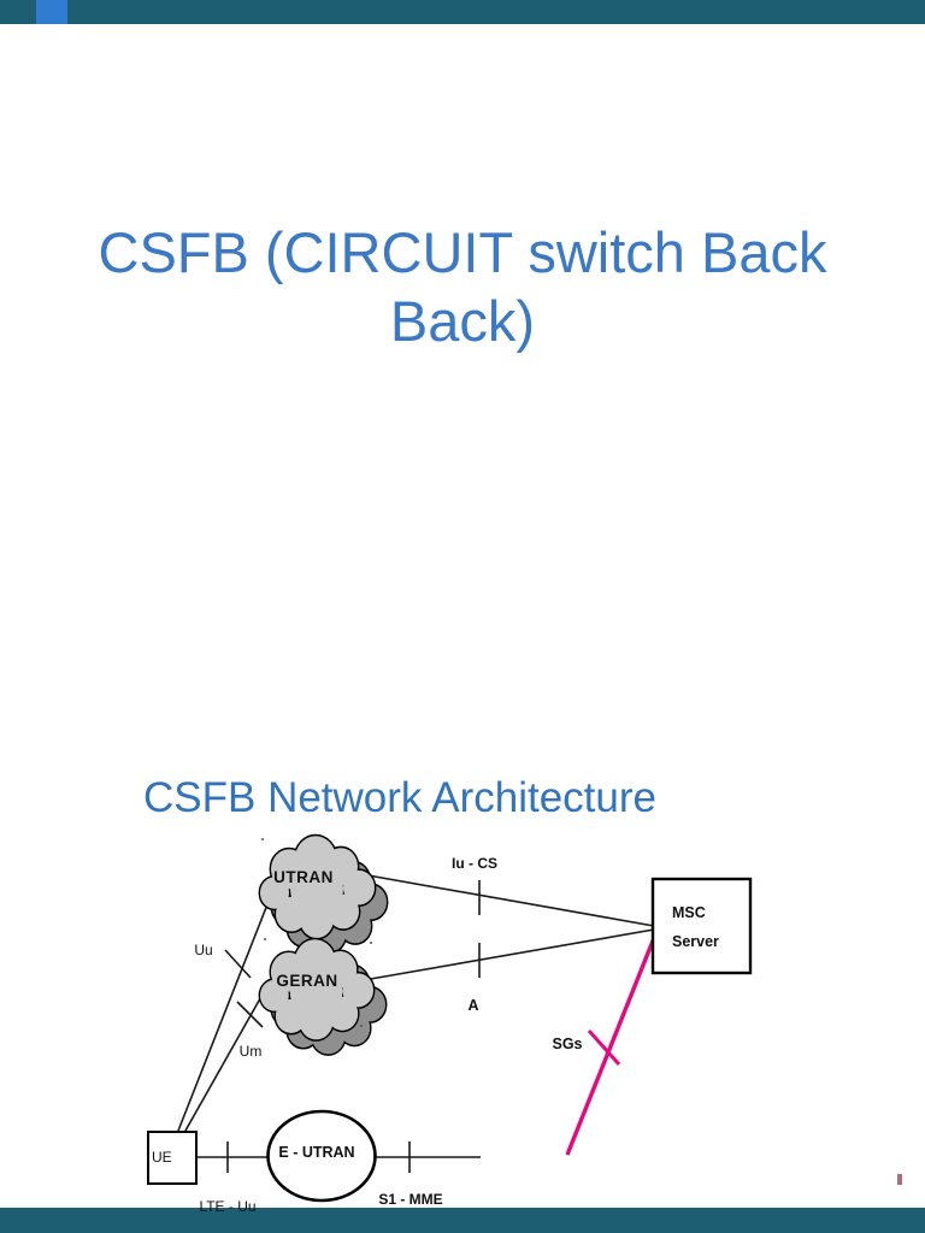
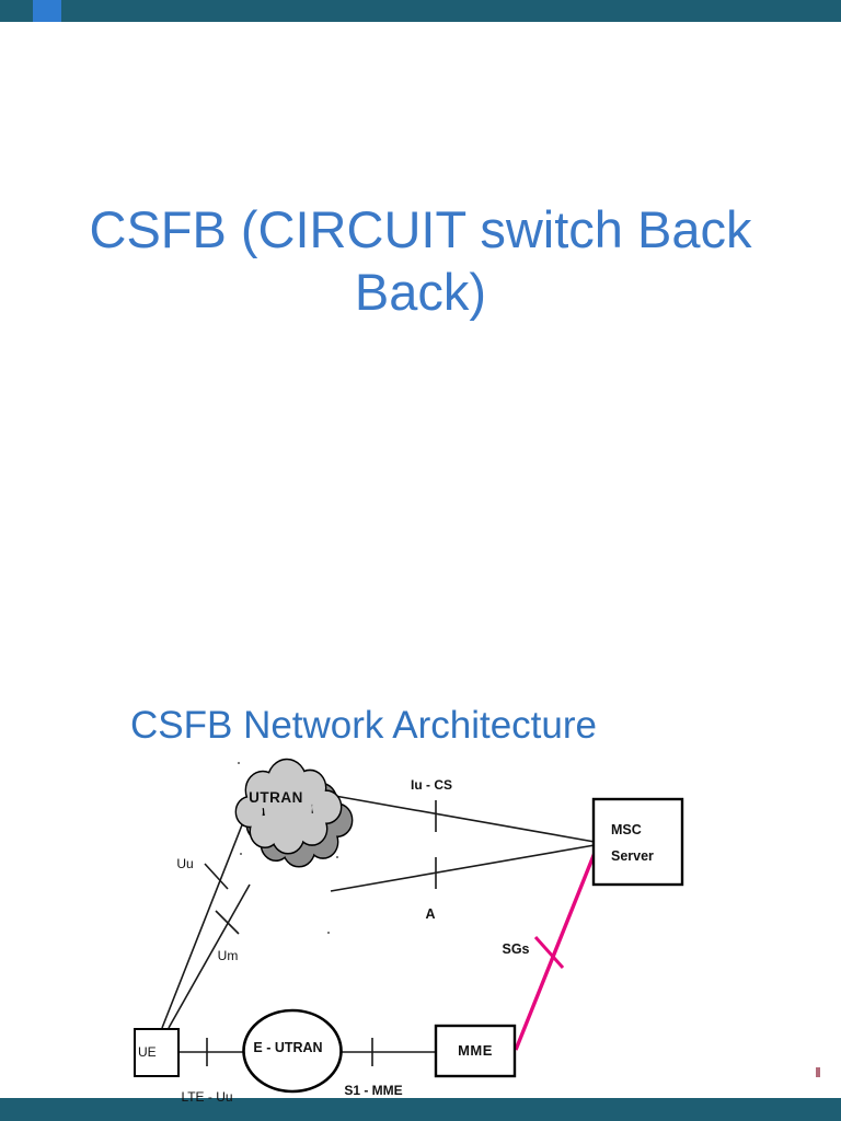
  CSFB (CIRCUIT switch Back Back)
  CSFB Network Architecture
  UTRAN
- GERAN
  MSC
  Server
  UE
  E - UTRAN
+ MME
  Iu - CS
  A
  SGs
  Uu
  Um
  LTE - Uu
  S1 - MME
